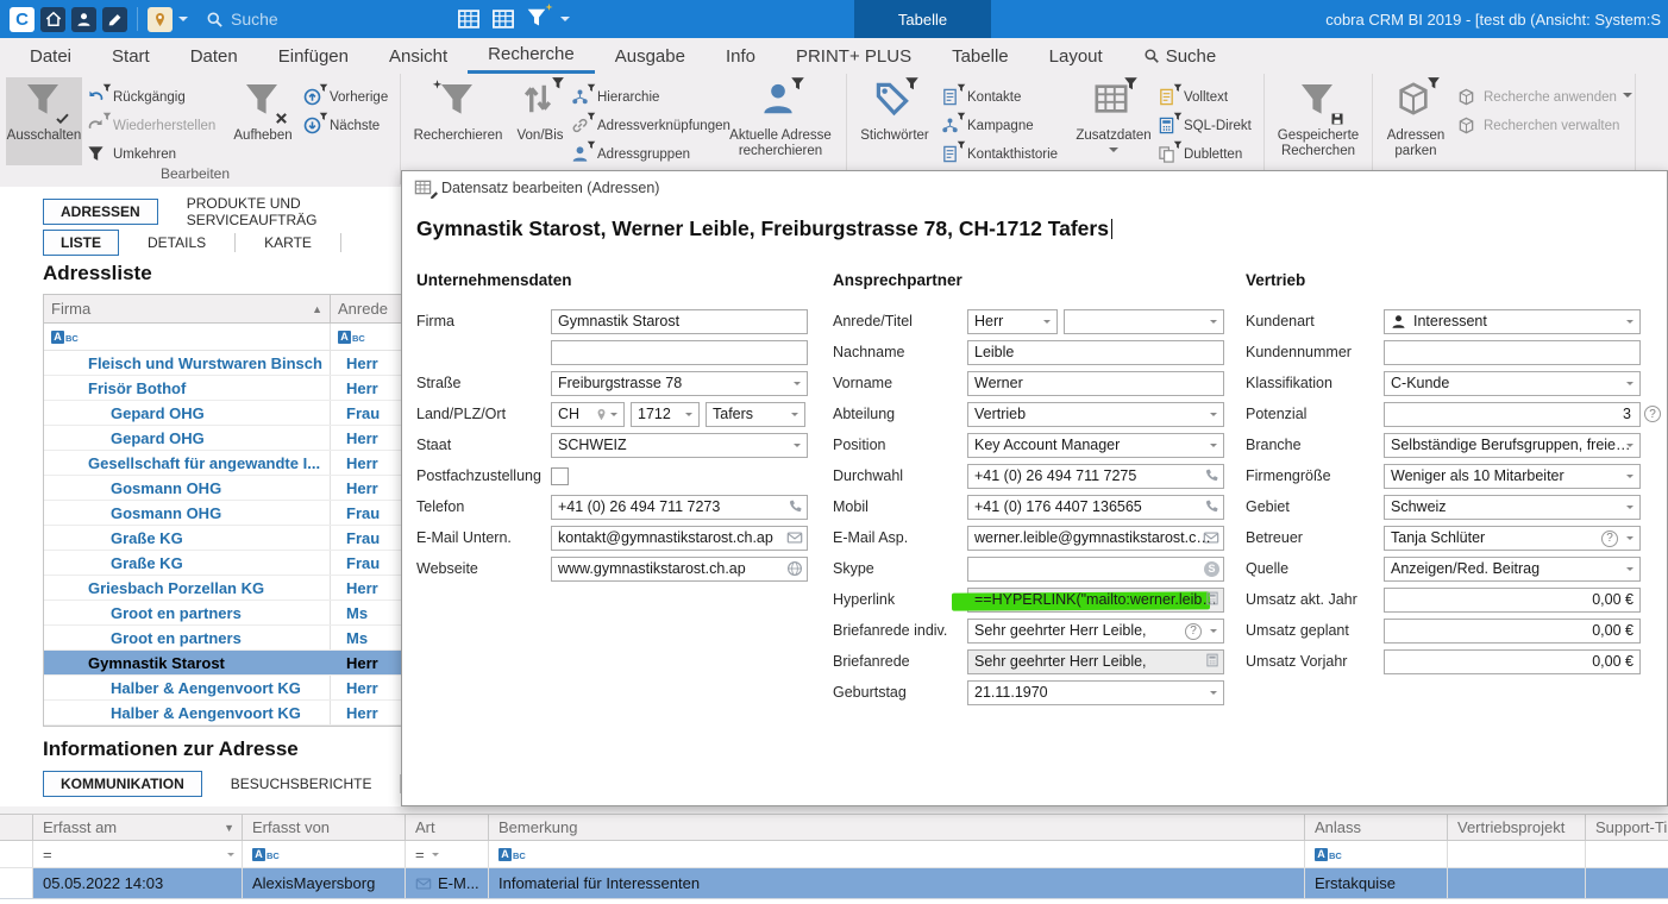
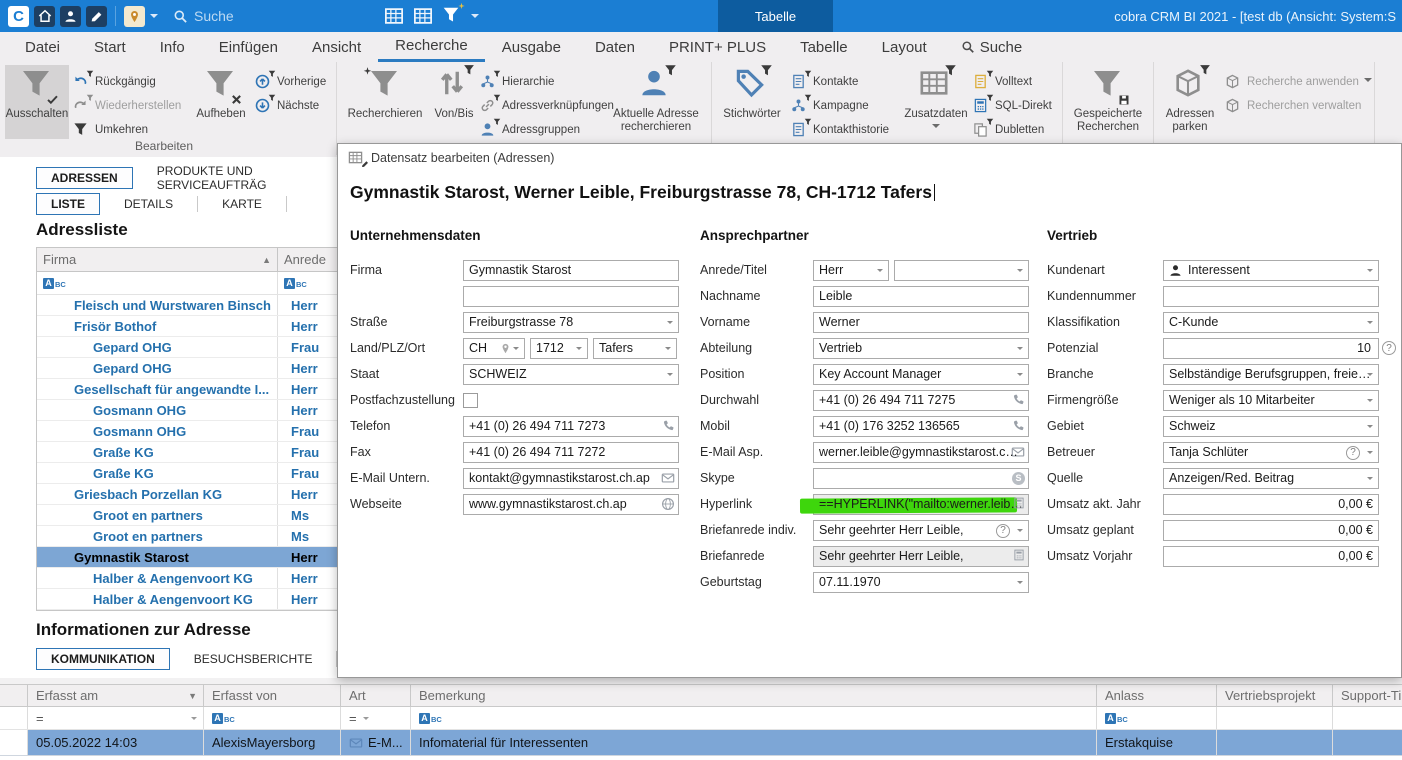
  C
  Suche
  Tabelle
- cobra CRM BI 2019 - [test db (Ansicht: System:S
+ cobra CRM BI 2021 - [test db (Ansicht: System:S
  Datei
  Start
- Daten
+ Info
  Einfügen
  Ansicht
  Recherche
  Ausgabe
- Info
+ Daten
  PRINT+ PLUS
  Tabelle
  Layout
  Suche
  Ausschalten
  Rückgängig
  Wiederherstellen
  Umkehren
  Aufheben
  Vorherige
  Nächste
  Bearbeiten
  Recherchieren
  Von/Bis
  Hierarchie
  Adressverknüpfungen
  Adressgruppen
  Aktuelle Adresse recherchieren
  Stichwörter
  Kontakte
  Kampagne
  Kontakthistorie
  Zusatzdaten
  Volltext
  SQL-Direkt
  Dubletten
  Gespeicherte Recherchen
  Adressen parken
  Recherche anwenden
  Recherchen verwalten
  ADRESSEN
  PRODUKTE UND SERVICEAUFTRÄG
  LISTE
  DETAILS
  KARTE
  Adressliste
  Firma
  ▲
  Anrede
  A
  BC
  A
  BC
  Fleisch und Wurstwaren Binsch
  Herr
  Frisör Bothof
  Herr
  Gepard OHG
  Frau
  Gepard OHG
  Herr
  Gesellschaft für angewandte I...
  Herr
  Gosmann OHG
  Herr
  Gosmann OHG
  Frau
  Graße KG
  Frau
  Graße KG
  Frau
  Griesbach Porzellan KG
  Herr
  Groot en partners
  Ms
  Groot en partners
  Ms
  Gymnastik Starost
  Herr
  Halber & Aengenvoort KG
  Herr
  Halber & Aengenvoort KG
  Herr
  Informationen zur Adresse
  KOMMUNIKATION
  BESUCHSBERICHTE
  Erfasst am
  ▼
  Erfasst von
  Art
  Bemerkung
  Anlass
  Vertriebsprojekt
  Support-Ti
  =
  A
  BC
  =
  A
  BC
  A
  BC
  05.05.2022 14:03
  AlexisMayersborg
  E-M...
  Infomaterial für Interessenten
  Erstakquise
  Datensatz bearbeiten (Adressen)
  Gymnastik Starost, Werner Leible, Freiburgstrasse 78, CH-1712 Tafers
  Unternehmensdaten
  Ansprechpartner
  Vertrieb
  Firma
  Gymnastik Starost
  Straße
  Freiburgstrasse 78
  Land/PLZ/Ort
  CH
  1712
  Tafers
  Staat
  SCHWEIZ
  Postfachzustellung
  Telefon
  +41 (0) 26 494 711 7273
+ Fax
+ +41 (0) 26 494 711 7272
  E-Mail Untern.
  kontakt@gymnastikstarost.ch.ap
  Webseite
  www.gymnastikstarost.ch.ap
  Anrede/Titel
  Herr
  Nachname
  Leible
  Vorname
  Werner
  Abteilung
  Vertrieb
  Position
  Key Account Manager
  Durchwahl
  +41 (0) 26 494 711 7275
  Mobil
- +41 (0) 176 4407 136565
+ +41 (0) 176 3252 136565
  E-Mail Asp.
  werner.leible@gymnastikstarost.ch.a
  Skype
  S
  Hyperlink
  ==HYPERLINK("mailto:werner.leible
  Briefanrede indiv.
  Sehr geehrter Herr Leible,
  ?
  Briefanrede
  Sehr geehrter Herr Leible,
  Geburtstag
- 21.11.1970
+ 07.11.1970
  Kundenart
  Interessent
  Kundennummer
  Klassifikation
  C-Kunde
  Potenzial
- 3
+ 10
  ?
  Branche
  Selbständige Berufsgruppen, freie B.
  Firmengröße
  Weniger als 10 Mitarbeiter
  Gebiet
  Schweiz
  Betreuer
  Tanja Schlüter
  ?
  Quelle
  Anzeigen/Red. Beitrag
  Umsatz akt. Jahr
  0,00 €
  Umsatz geplant
  0,00 €
  Umsatz Vorjahr
  0,00 €
